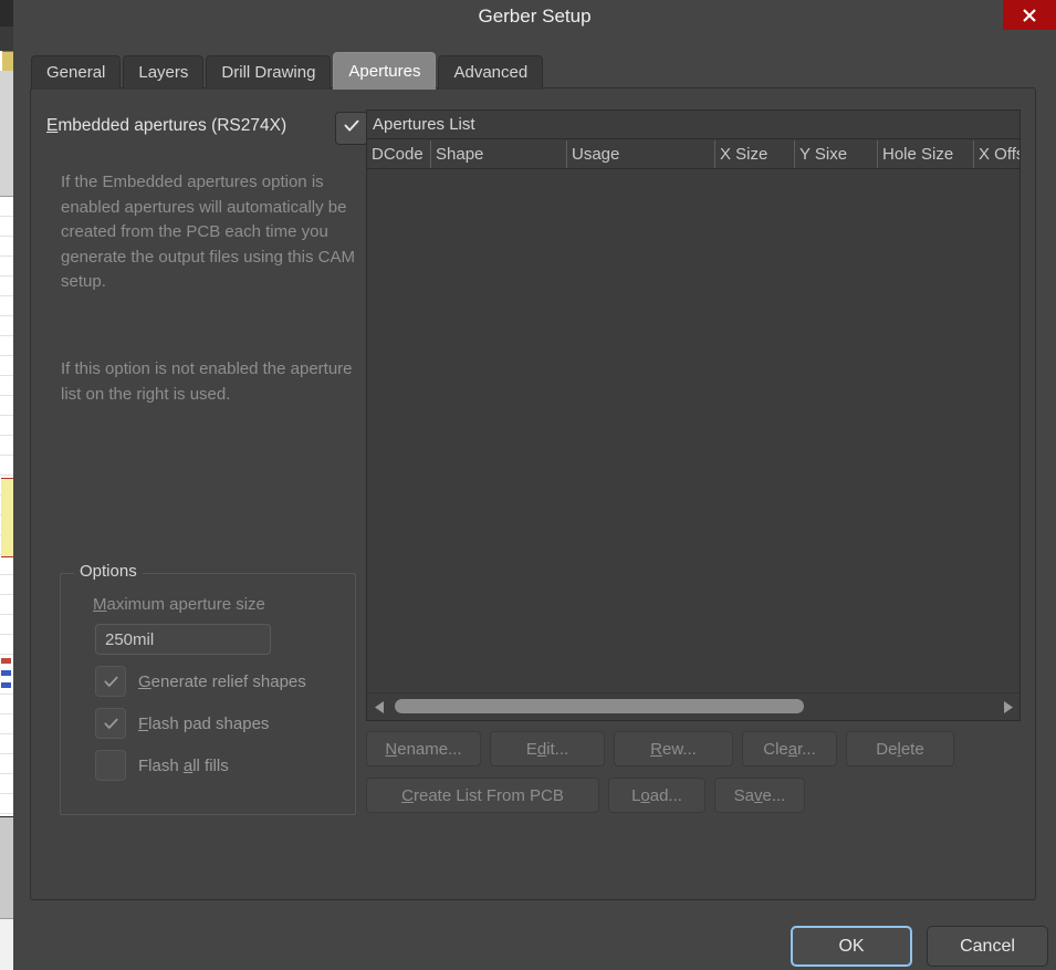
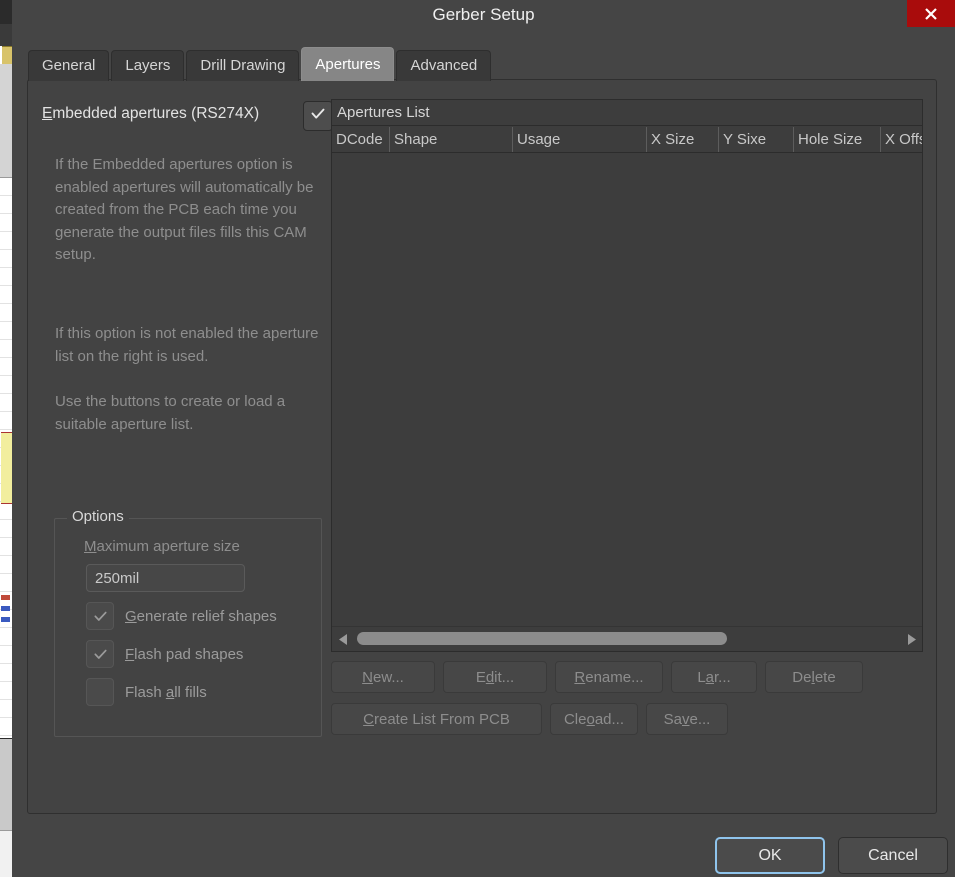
  Gerber Setup
  General
  Layers
  Drill Drawing
  Apertures
  Advanced
  Embedded apertures (RS274X)
- If the Embedded apertures option is enabled apertures will automatically be created from the PCB each time you generate the output files using this CAM setup.
+ If the Embedded apertures option is enabled apertures will automatically be created from the PCB each time you generate the output files fills this CAM setup.
  If this option is not enabled the aperture list on the right is used.
+ Use the buttons to create or load a suitable aperture list.
  Options
  Maximum aperture size
  250mil
  Generate relief shapes
  Flash pad shapes
  Flash all fills
  Apertures List
  DCode
  Shape
  Usage
  X Size
  Y Sixe
  Hole Size
  X Off
- Nename...
+ New...
  Edit...
- Rew...
+ Rename...
- Clear...
+ Lar...
  Delete
  Create List From PCB
- Load...
+ Cleoad...
  Save...
  OK
  Cancel
